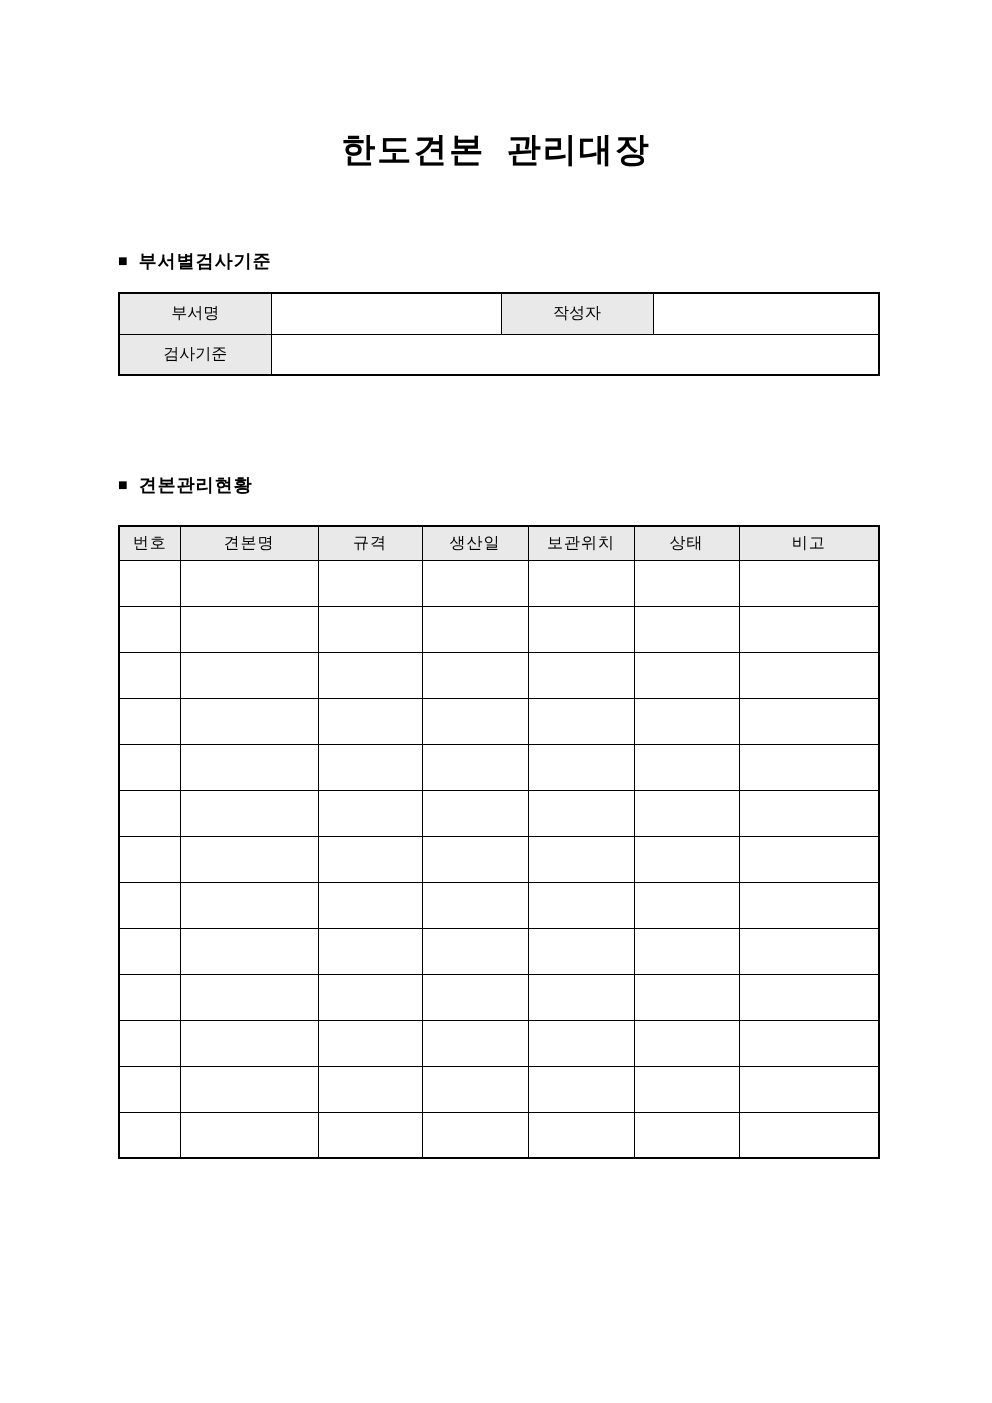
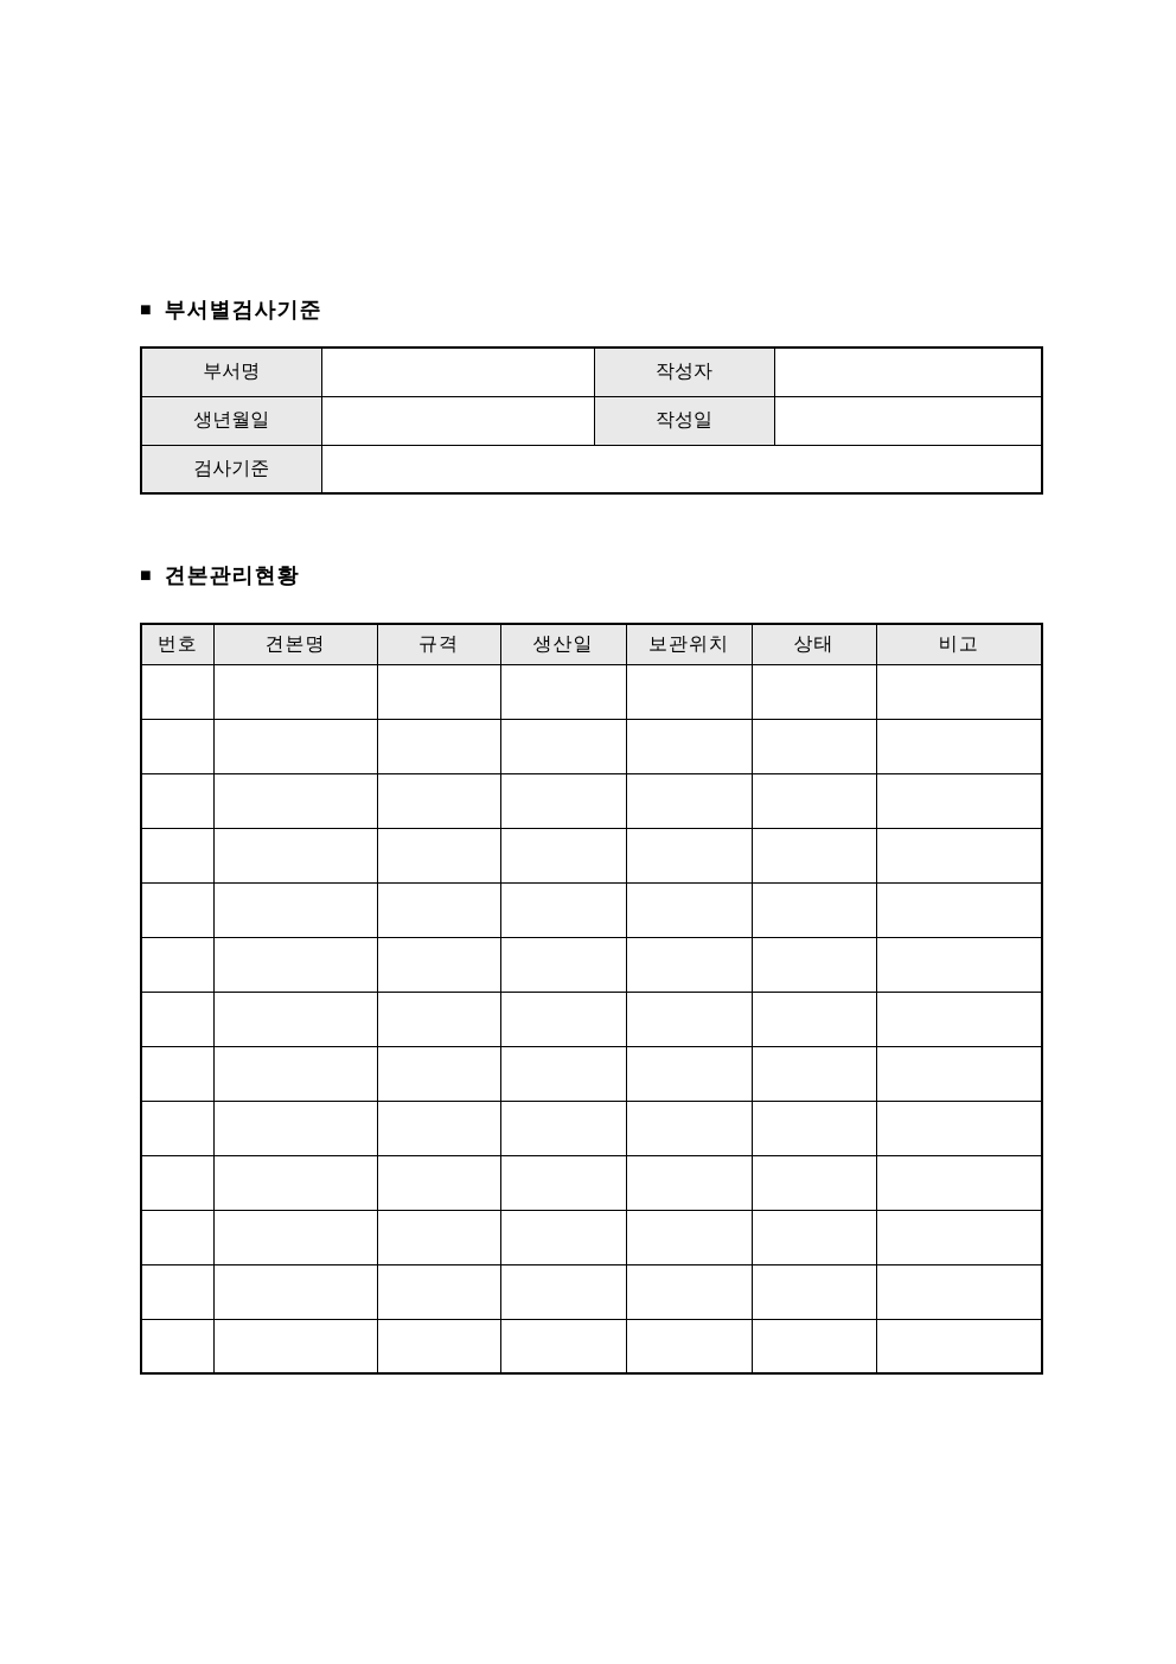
- 한도견본 관리대장
  ■
  부서별검사기준
  부서명		작성자
+ 생년월일		작성일
  검사기준
  ■
  견본관리현황
  번호	견본명	규격	생산일	보관위치	상태	비고
